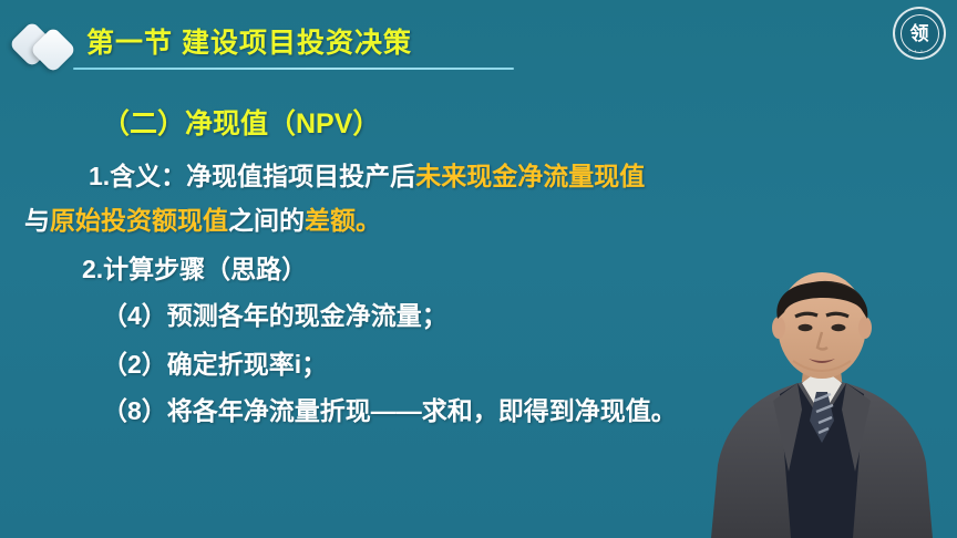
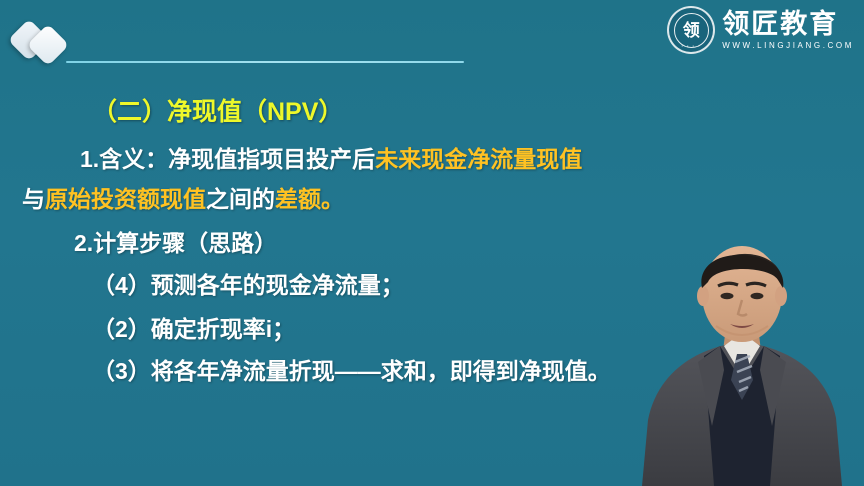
- 第一节 建设项目投资决策
  领
+ 领匠教育
+ WWW.LINGJIANG.COM
  （二）净现值（NPV）
  1.含义：净现值指项目投产后未来现金净流量现值
  与原始投资额现值之间的差额。
  2.计算步骤（思路）
  （4）预测各年的现金净流量；
  （2）确定折现率i；
- （8）将各年净流量折现——求和，即得到净现值。
+ （3）将各年净流量折现——求和，即得到净现值。
